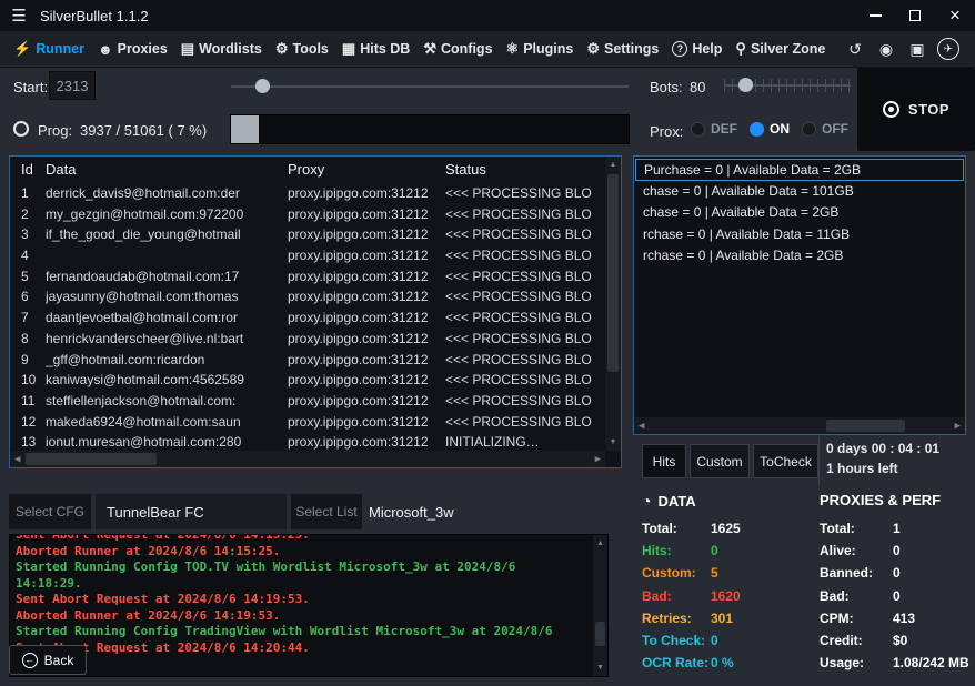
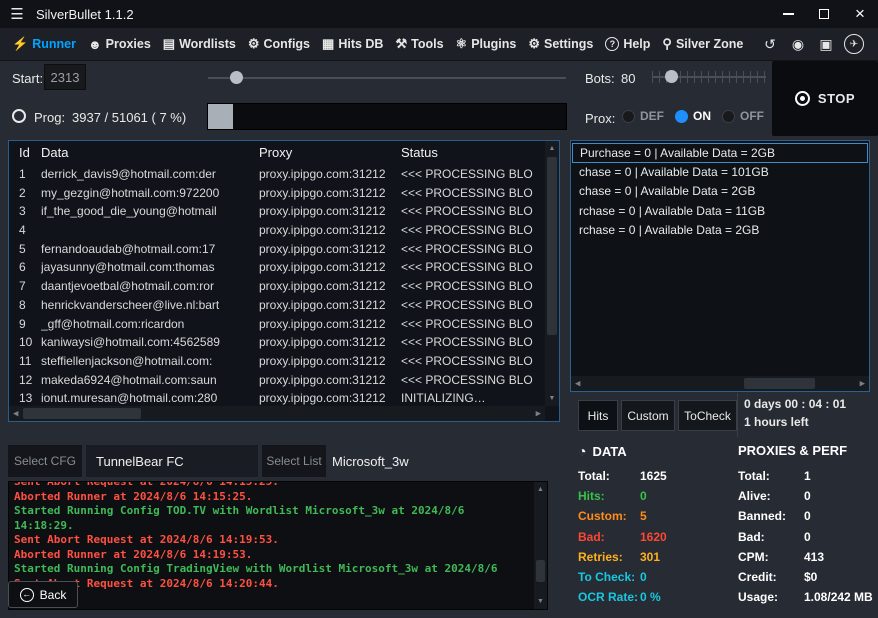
  ☰
  SilverBullet 1.1.2
  ×
  ⚡
  Runner
  ☻
  Proxies
  ▤
  Wordlists
  ⚙
- Tools
+ Configs
  ▦
  Hits DB
  ⚒
- Configs
+ Tools
  ⚛
  Plugins
  ⚙
  Settings
  ?
  Help
  ⚲
  Silver Zone
  ↺
  ◉
  ▣
  ✈
  Start:
  2313
  Bots:
  80
  STOP
  Prog:
  3937 / 51061 ( 7 %)
  Prox:
  DEF
  ON
  OFF
  Id
  Data
  Proxy
  Status
  1
  derrick_davis9@hotmail.com:der
  proxy.ipipgo.com:31212
  <<< PROCESSING BLO
  2
  my_gezgin@hotmail.com:972200
  proxy.ipipgo.com:31212
  <<< PROCESSING BLO
  3
  if_the_good_die_young@hotmail
  proxy.ipipgo.com:31212
  <<< PROCESSING BLO
  4
  proxy.ipipgo.com:31212
  <<< PROCESSING BLO
  5
  fernandoaudab@hotmail.com:17
  proxy.ipipgo.com:31212
  <<< PROCESSING BLO
  6
  jayasunny@hotmail.com:thomas
  proxy.ipipgo.com:31212
  <<< PROCESSING BLO
  7
  daantjevoetbal@hotmail.com:ror
  proxy.ipipgo.com:31212
  <<< PROCESSING BLO
  8
  henrickvanderscheer@live.nl:bart
  proxy.ipipgo.com:31212
  <<< PROCESSING BLO
  9
  _gff@hotmail.com:ricardon
  proxy.ipipgo.com:31212
  <<< PROCESSING BLO
  10
  kaniwaysi@hotmail.com:4562589
  proxy.ipipgo.com:31212
  <<< PROCESSING BLO
  11
  steffiellenjackson@hotmail.com:
  proxy.ipipgo.com:31212
  <<< PROCESSING BLO
  12
  makeda6924@hotmail.com:saun
  proxy.ipipgo.com:31212
  <<< PROCESSING BLO
  13
  ionut.muresan@hotmail.com:280
  proxy.ipipgo.com:31212
  INITIALIZING…
  Purchase = 0 | Available Data = 2GB
  chase = 0 | Available Data = 101GB
  chase = 0 | Available Data = 2GB
  rchase = 0 | Available Data = 11GB
  rchase = 0 | Available Data = 2GB
  0 days 00 : 04 : 01
  1 hours left
  Select CFG
  TunnelBear FC
  Select List
  Microsoft_3w
  Sent Abort Request at 2024/8/6 14:15:25.
  Aborted Runner at 2024/8/6 14:15:25.
  Started Running Config TOD.TV with Wordlist Microsoft_3w at 2024/8/6 14:18:29.
  Sent Abort Request at 2024/8/6 14:19:53.
  Aborted Runner at 2024/8/6 14:19:53.
  Started Running Config TradingView with Wordlist Microsoft_3w at 2024/8/6
  Request at 2024/8/6 14:20:44.
  ←
  Back
  ◔
  DATA
  PROXIES & PERF
  Total:
  1625
  Hits:
  0
  Custom:
  5
  Bad:
  1620
  Retries:
  301
  To Check:
  0
  OCR Rate:
  0 %
  Total:
  1
  Alive:
  0
  Banned:
  0
  Bad:
  0
  CPM:
  413
  Credit:
  $0
  Usage:
  1.08/242 MB
  Hits
  Custom
  ToCheck
